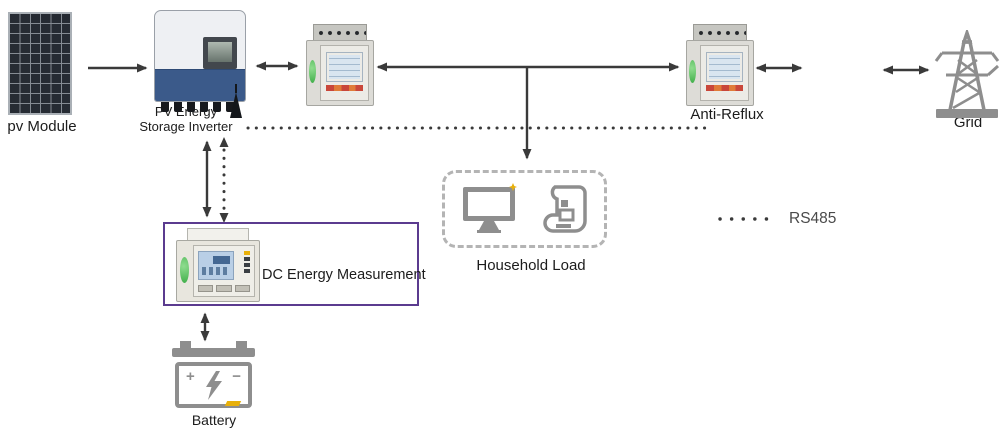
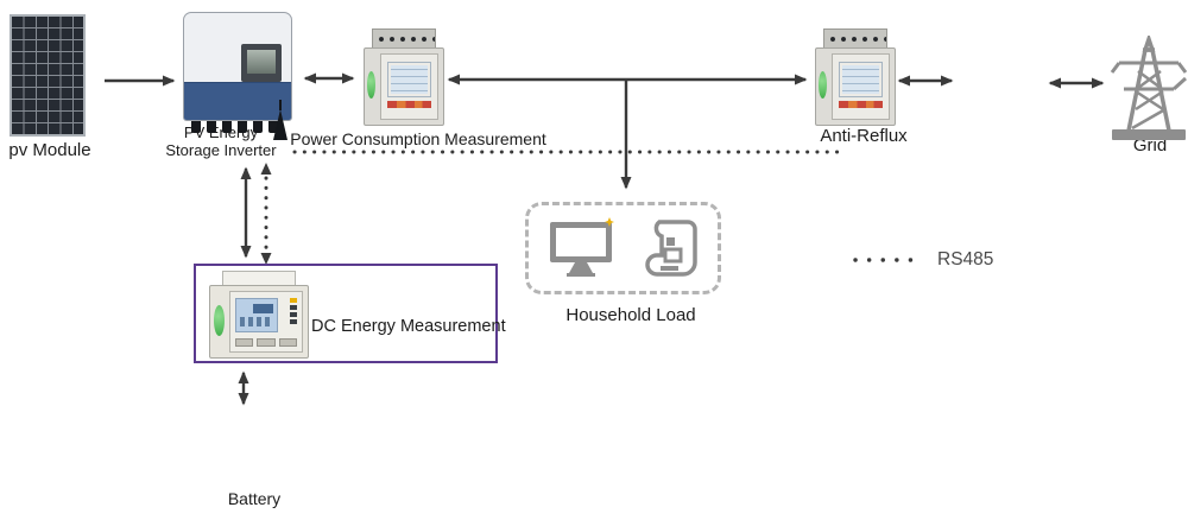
  pv Module
  Storage Inverter
+ Power Consumption Measurement
  Anti-Reflux
  Grid
  Household Load
  RS485
  DC Energy Measurement
- +
- −
  Battery
